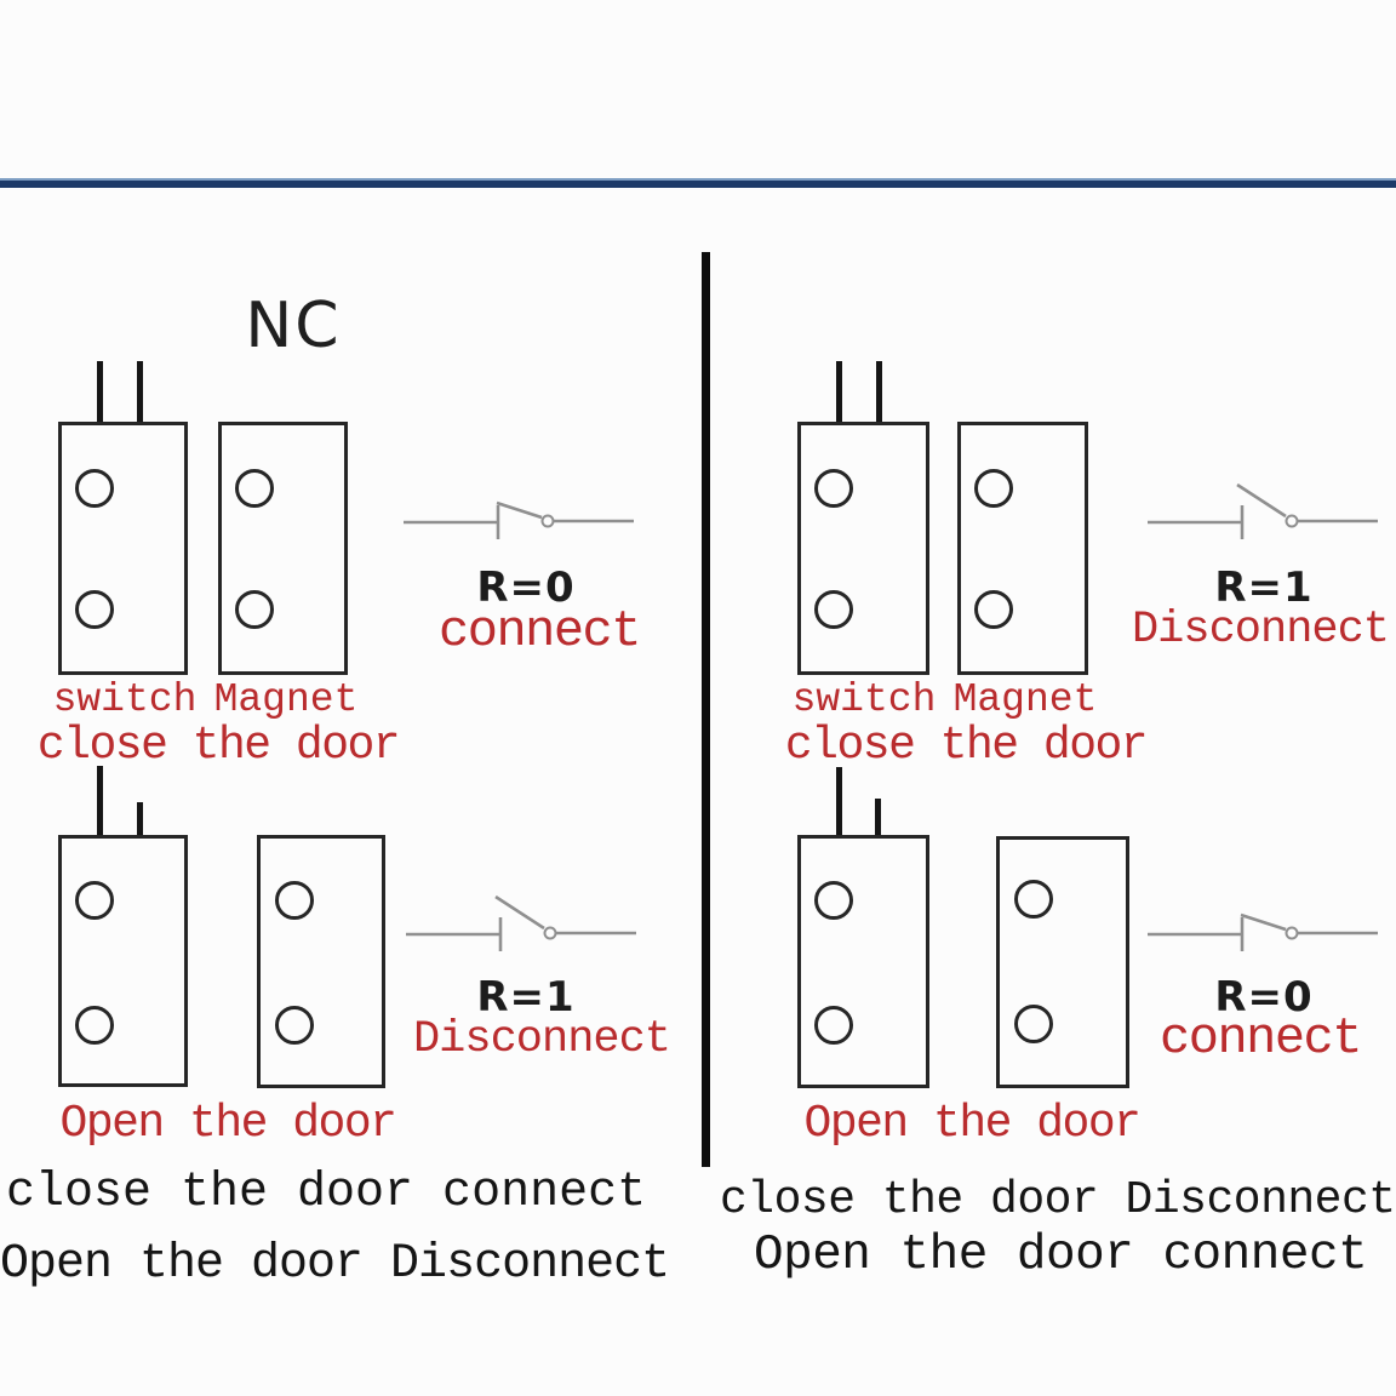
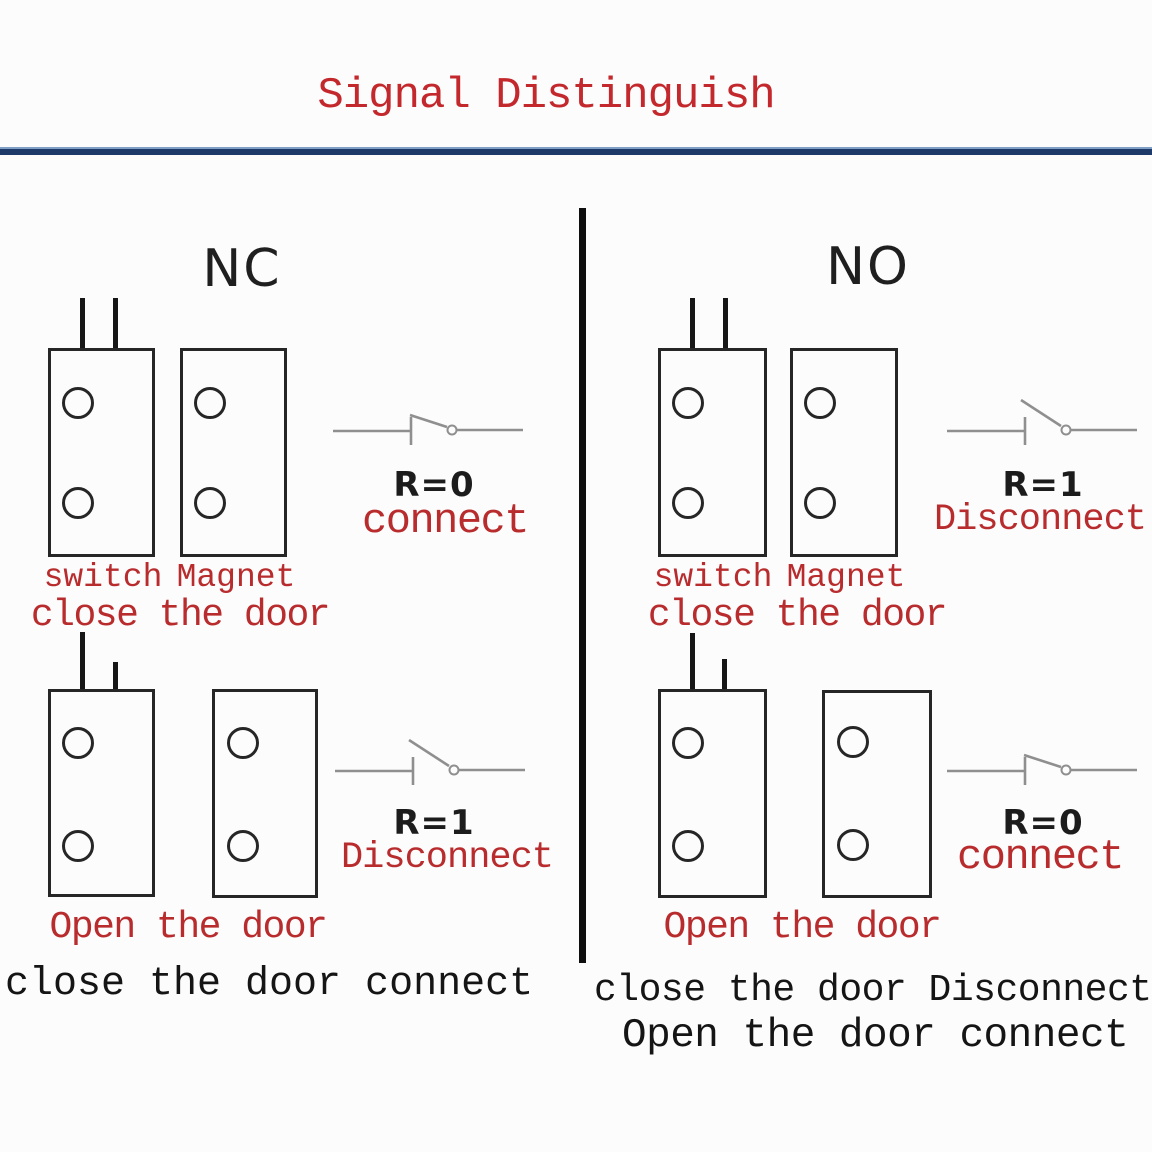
+ Signal Distinguish
  NC
+ NO
  R=0
  connect
  switch
  Magnet
  close the door
  R=1
  Disconnect
  Open the door
  R=1
  Disconnect
  switch
  Magnet
  close the door
  R=0
  connect
  Open the door
  close the door connect
- Open the door Disconnect
  close the door Disconnect
  Open the door connect
